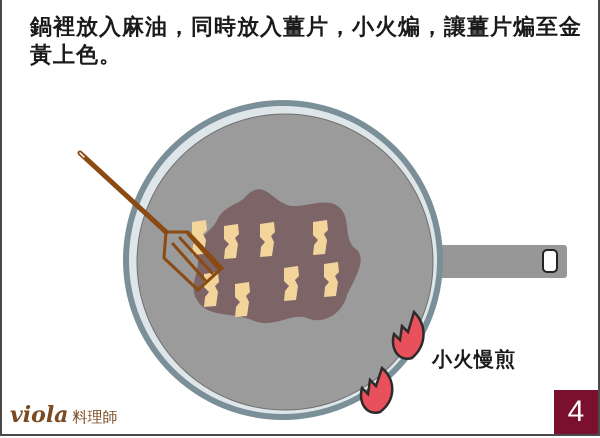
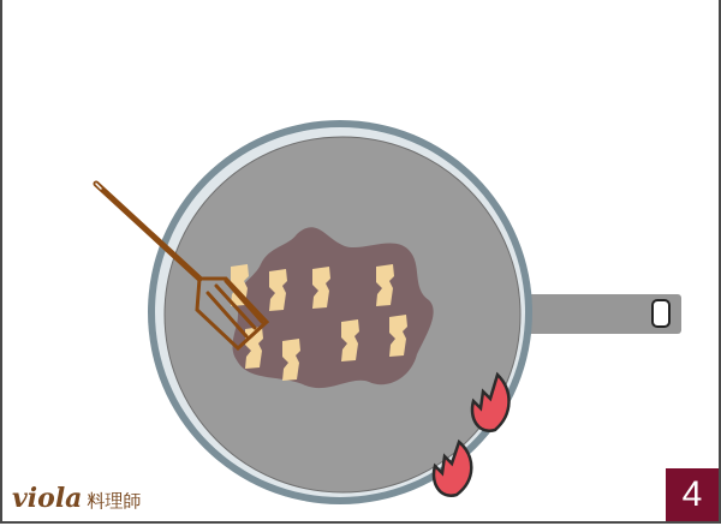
- 鍋裡放入麻油，同時放入薑片，小火煸，讓薑片煸至金黃上色。
- 小火慢煎
  viola
  料理師
  4
